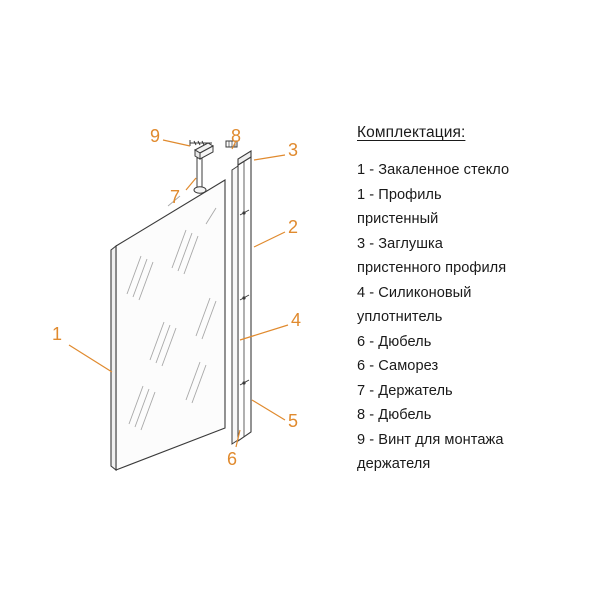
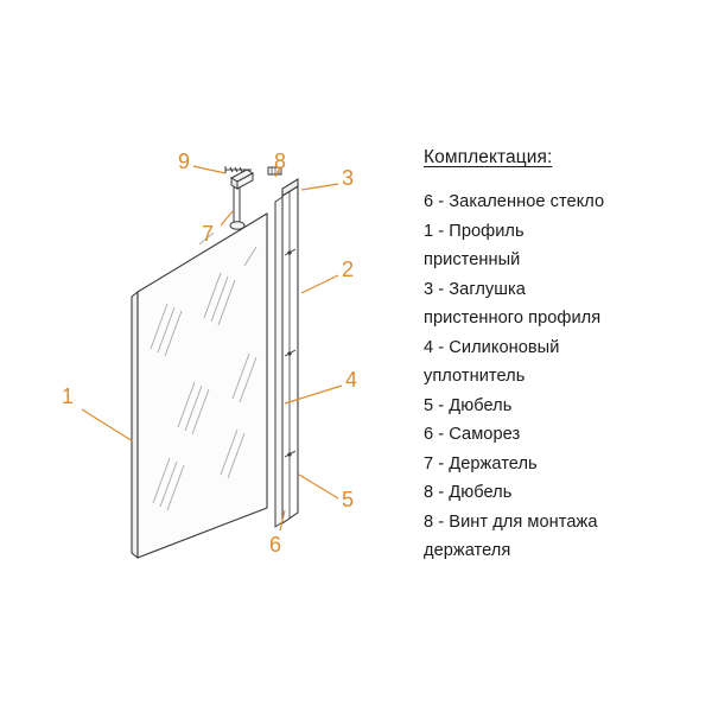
  1
  2
  3
  4
  5
  6
  7
  8
  9
  Комплектация:
- 1 - Закаленное стекло
+ 6 - Закаленное стекло
  1 - Профиль
  пристенный
  3 - Заглушка
  пристенного профиля
  4 - Силиконовый
  уплотнитель
- 6 - Дюбель
+ 5 - Дюбель
  6 - Саморез
  7 - Держатель
  8 - Дюбель
- 9 - Винт для монтажа
+ 8 - Винт для монтажа
  держателя
